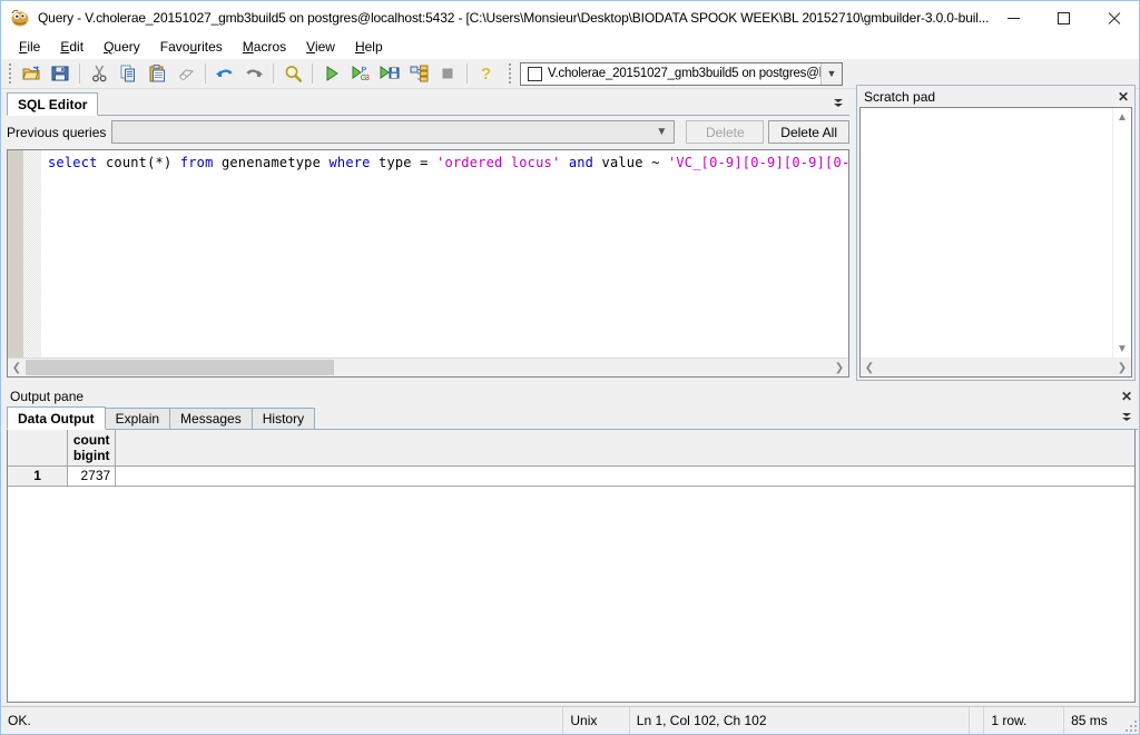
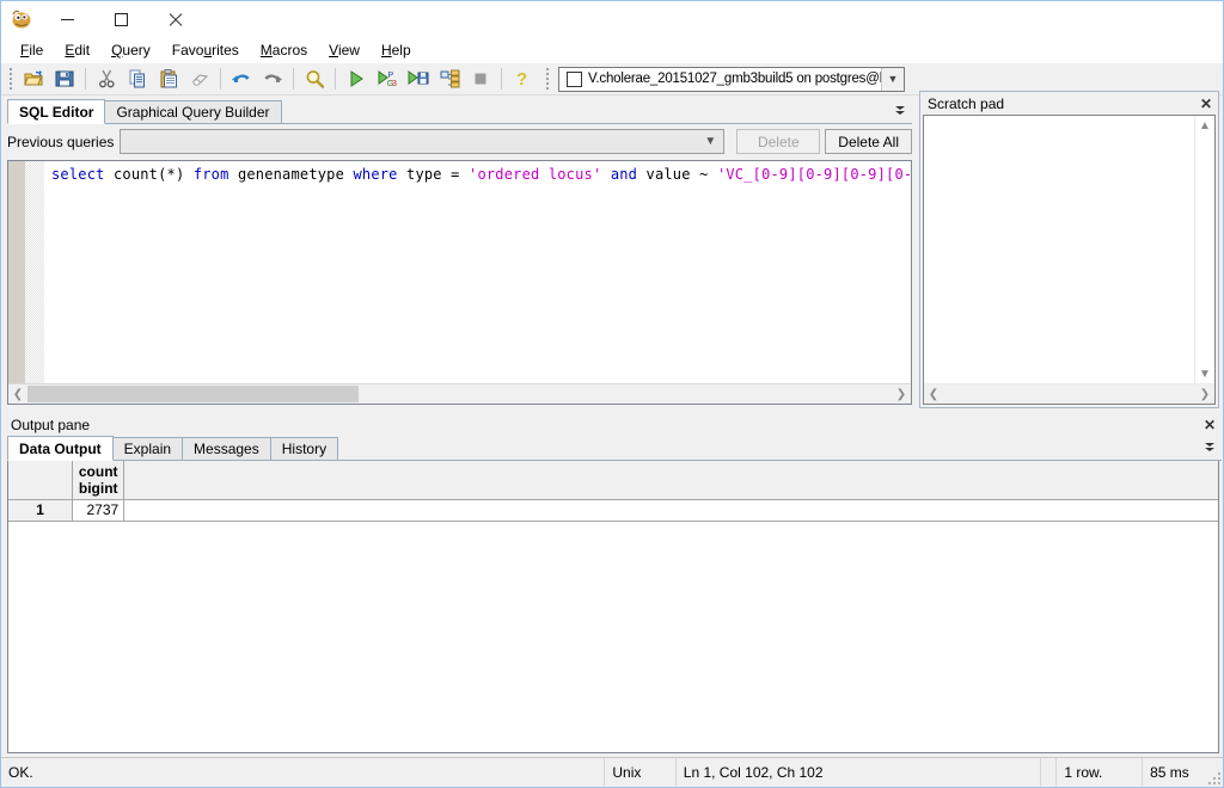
- Query - V.cholerae_20151027_gmb3build5 on postgres@localhost:5432 - [C:\Users\Monsieur\Desktop\BIODATA SPOOK WEEK\BL 20152710\gmbuilder-3.0.0-buil...
  File
  Edit
  Query
  Favourites
  Macros
  View
  Help
  ?
  V.cholerae_20151027_gmb3build5 on postgres@
  ▼
  SQL Editor
+ Graphical Query Builder
  Previous queries
  ▼
  Delete
  Delete All
  select count(*) from genenametype where type = 'ordered locus' and value ~ 'VC_[0-9][0-9][0-9][0-
  ❮
  ❯
  Scratch pad
  ✕
  ▲
  ▼
  ❮
  ❯
  Output pane
  ✕
  Data Output
  Explain
  Messages
  History
  	count bigint
  1	2737
  OK.
  Unix
  Ln 1, Col 102, Ch 102
  1 row.
  85 ms
